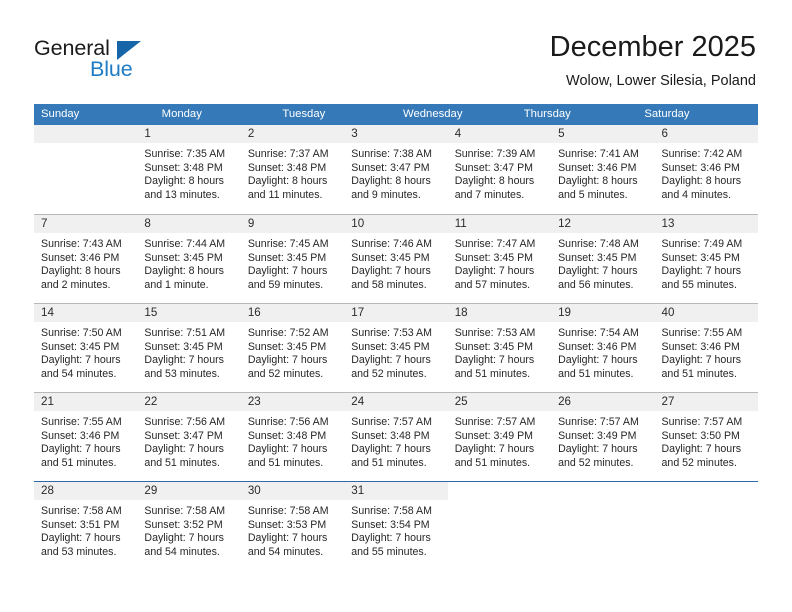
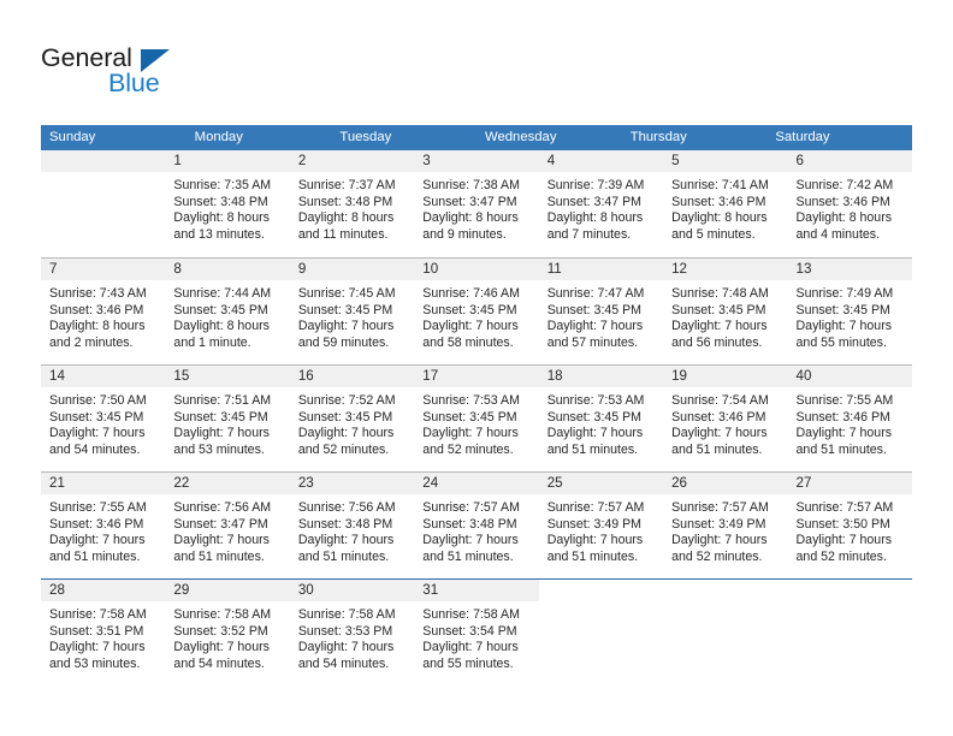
  General
  Blue
- December 2025
- Wolow, Lower Silesia, Poland
  Sunday
  Monday
  Tuesday
  Wednesday
  Thursday
  Saturday
  1
  Sunrise: 7:35 AM
  Sunset: 3:48 PM
  Daylight: 8 hours
  and 13 minutes.
  2
  Sunrise: 7:37 AM
  Sunset: 3:48 PM
  Daylight: 8 hours
  and 11 minutes.
  3
  Sunrise: 7:38 AM
  Sunset: 3:47 PM
  Daylight: 8 hours
  and 9 minutes.
  4
  Sunrise: 7:39 AM
  Sunset: 3:47 PM
  Daylight: 8 hours
  and 7 minutes.
  5
  Sunrise: 7:41 AM
  Sunset: 3:46 PM
  Daylight: 8 hours
  and 5 minutes.
  6
  Sunrise: 7:42 AM
  Sunset: 3:46 PM
  Daylight: 8 hours
  and 4 minutes.
  7
  Sunrise: 7:43 AM
  Sunset: 3:46 PM
  Daylight: 8 hours
  and 2 minutes.
  8
  Sunrise: 7:44 AM
  Sunset: 3:45 PM
  Daylight: 8 hours
  and 1 minute.
  9
  Sunrise: 7:45 AM
  Sunset: 3:45 PM
  Daylight: 7 hours
  and 59 minutes.
  10
  Sunrise: 7:46 AM
  Sunset: 3:45 PM
  Daylight: 7 hours
  and 58 minutes.
  11
  Sunrise: 7:47 AM
  Sunset: 3:45 PM
  Daylight: 7 hours
  and 57 minutes.
  12
  Sunrise: 7:48 AM
  Sunset: 3:45 PM
  Daylight: 7 hours
  and 56 minutes.
  13
  Sunrise: 7:49 AM
  Sunset: 3:45 PM
  Daylight: 7 hours
  and 55 minutes.
  14
  Sunrise: 7:50 AM
  Sunset: 3:45 PM
  Daylight: 7 hours
  and 54 minutes.
  15
  Sunrise: 7:51 AM
  Sunset: 3:45 PM
  Daylight: 7 hours
  and 53 minutes.
  16
  Sunrise: 7:52 AM
  Sunset: 3:45 PM
  Daylight: 7 hours
  and 52 minutes.
  17
  Sunrise: 7:53 AM
  Sunset: 3:45 PM
  Daylight: 7 hours
  and 52 minutes.
  18
  Sunrise: 7:53 AM
  Sunset: 3:45 PM
  Daylight: 7 hours
  and 51 minutes.
  19
  Sunrise: 7:54 AM
  Sunset: 3:46 PM
  Daylight: 7 hours
  and 51 minutes.
  40
  Sunrise: 7:55 AM
  Sunset: 3:46 PM
  Daylight: 7 hours
  and 51 minutes.
  21
  Sunrise: 7:55 AM
  Sunset: 3:46 PM
  Daylight: 7 hours
  and 51 minutes.
  22
  Sunrise: 7:56 AM
  Sunset: 3:47 PM
  Daylight: 7 hours
  and 51 minutes.
  23
  Sunrise: 7:56 AM
  Sunset: 3:48 PM
  Daylight: 7 hours
  and 51 minutes.
  24
  Sunrise: 7:57 AM
  Sunset: 3:48 PM
  Daylight: 7 hours
  and 51 minutes.
  25
  Sunrise: 7:57 AM
  Sunset: 3:49 PM
  Daylight: 7 hours
  and 51 minutes.
  26
  Sunrise: 7:57 AM
  Sunset: 3:49 PM
  Daylight: 7 hours
  and 52 minutes.
  27
  Sunrise: 7:57 AM
  Sunset: 3:50 PM
  Daylight: 7 hours
  and 52 minutes.
  28
  Sunrise: 7:58 AM
  Sunset: 3:51 PM
  Daylight: 7 hours
  and 53 minutes.
  29
  Sunrise: 7:58 AM
  Sunset: 3:52 PM
  Daylight: 7 hours
  and 54 minutes.
  30
  Sunrise: 7:58 AM
  Sunset: 3:53 PM
  Daylight: 7 hours
  and 54 minutes.
  31
  Sunrise: 7:58 AM
  Sunset: 3:54 PM
  Daylight: 7 hours
  and 55 minutes.
